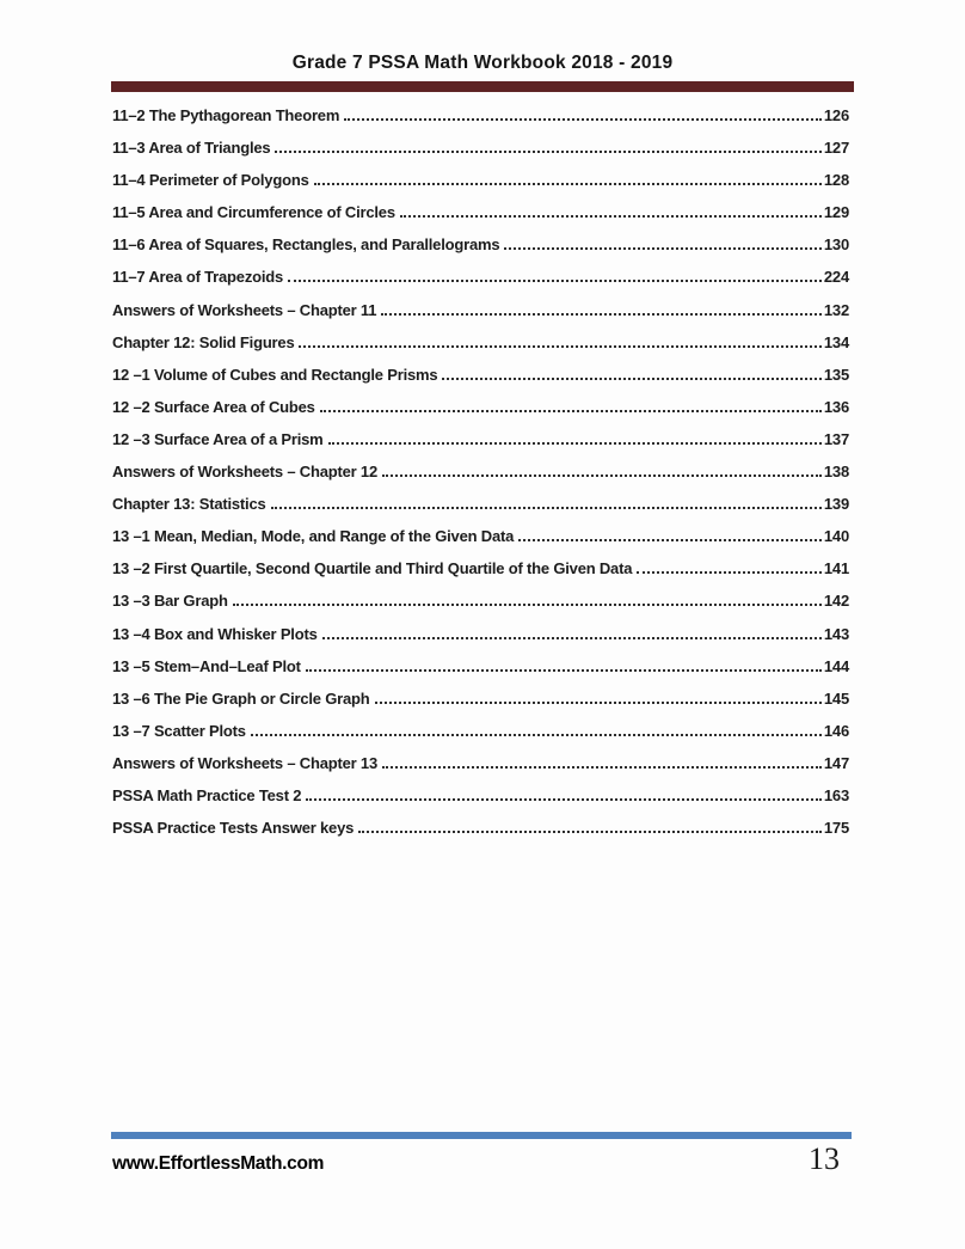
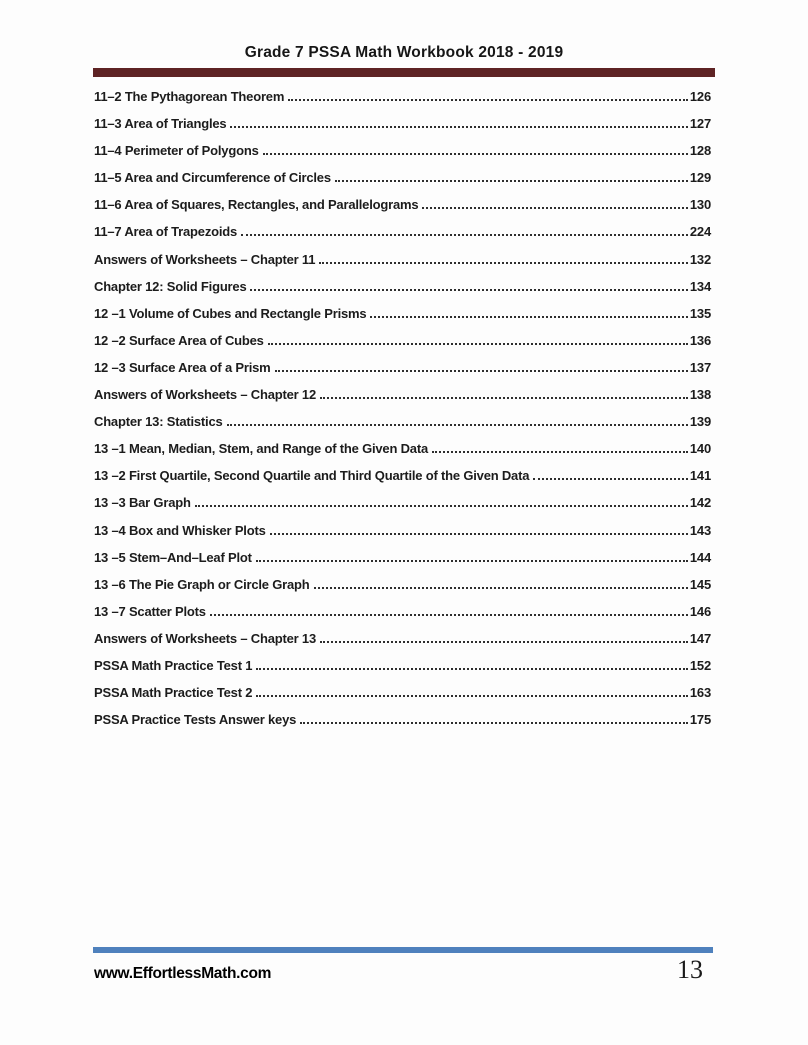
  Grade 7 PSSA Math Workbook 2018 - 2019
  11–2 The Pythagorean Theorem
  126
  11–3 Area of Triangles
  127
  11–4 Perimeter of Polygons
  128
  11–5 Area and Circumference of Circles
  129
  11–6 Area of Squares, Rectangles, and Parallelograms
  130
  11–7 Area of Trapezoids
  224
  Answers of Worksheets – Chapter 11
  132
  Chapter 12: Solid Figures
  134
  12 –1 Volume of Cubes and Rectangle Prisms
  135
  12 –2 Surface Area of Cubes
  136
  12 –3 Surface Area of a Prism
  137
  Answers of Worksheets – Chapter 12
  138
  Chapter 13: Statistics
  139
- 13 –1 Mean, Median, Mode, and Range of the Given Data
+ 13 –1 Mean, Median, Stem, and Range of the Given Data
  140
  13 –2 First Quartile, Second Quartile and Third Quartile of the Given Data
  141
  13 –3 Bar Graph
  142
  13 –4 Box and Whisker Plots
  143
  13 –5 Stem–And–Leaf Plot
  144
  13 –6 The Pie Graph or Circle Graph
  145
  13 –7 Scatter Plots
  146
  Answers of Worksheets – Chapter 13
  147
+ PSSA Math Practice Test 1
+ 152
  PSSA Math Practice Test 2
  163
  PSSA Practice Tests Answer keys
  175
  www.EffortlessMath.com
  13
